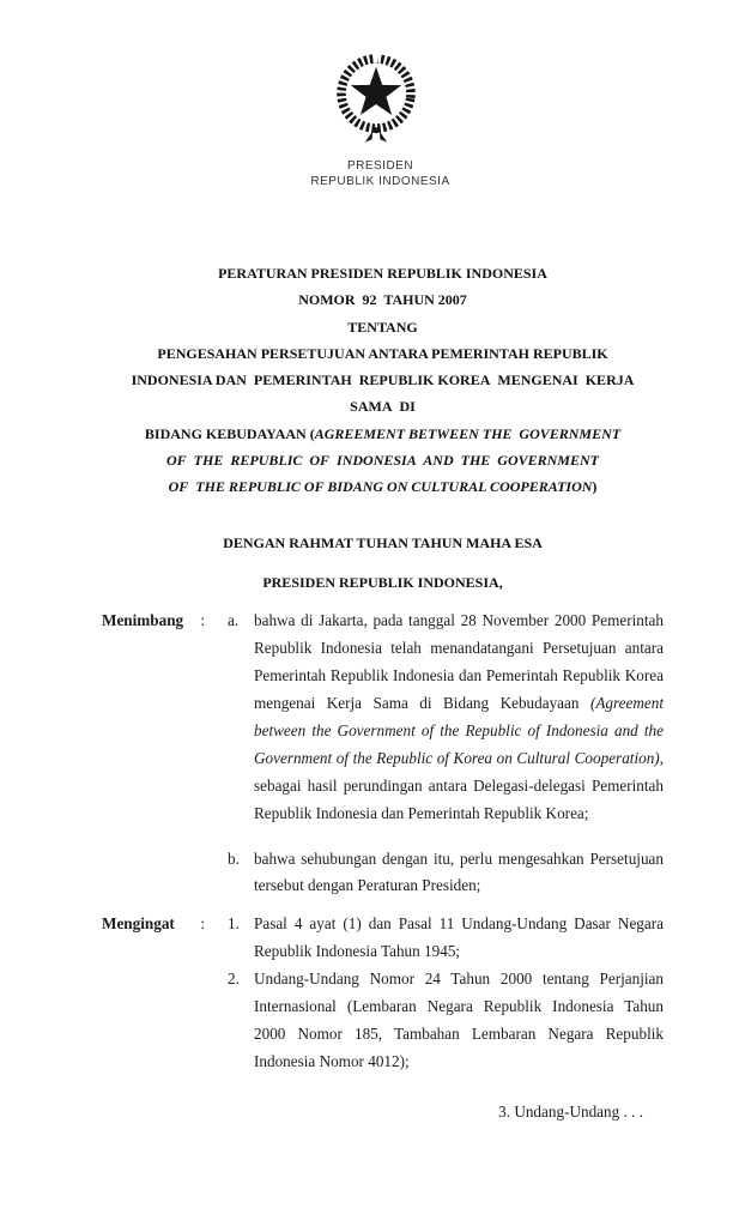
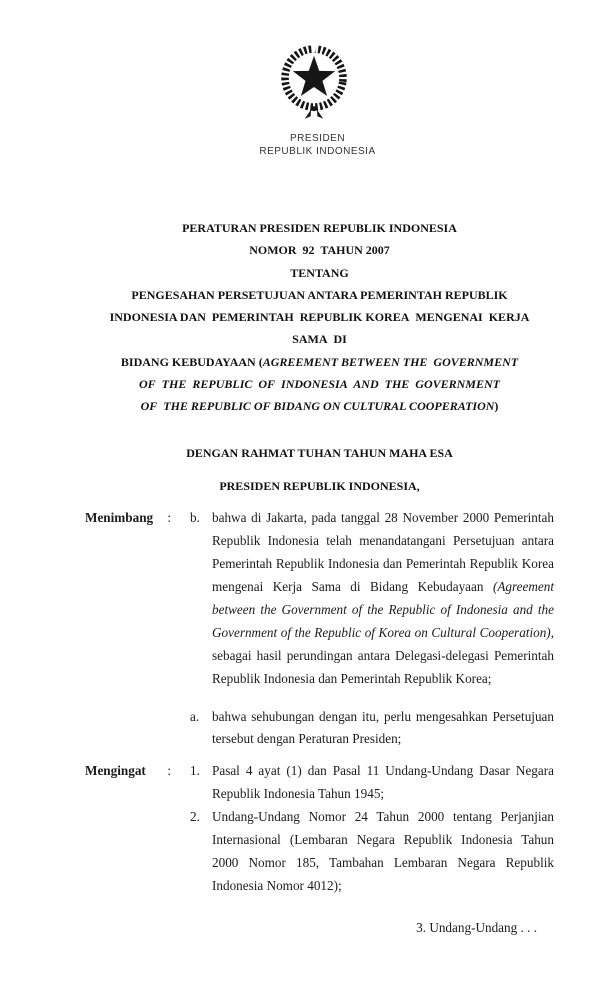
  PRESIDEN
  REPUBLIK INDONESIA
  PERATURAN PRESIDEN REPUBLIK INDONESIA
  NOMOR 92 TAHUN 2007
  TENTANG
  PENGESAHAN PERSETUJUAN ANTARA PEMERINTAH REPUBLIK
  INDONESIA DAN PEMERINTAH REPUBLIK KOREA MENGENAI KERJA
  SAMA DI
  BIDANG KEBUDAYAAN (AGREEMENT BETWEEN THE GOVERNMENT
  OF THE REPUBLIC OF INDONESIA AND THE GOVERNMENT
  OF THE REPUBLIC OF BIDANG ON CULTURAL COOPERATION)
  DENGAN RAHMAT TUHAN TAHUN MAHA ESA
  PRESIDEN REPUBLIK INDONESIA,
  Menimbang
  :
- a.
+ b.
  bahwa di Jakarta, pada tanggal 28 November 2000 Pemerintah Republik Indonesia telah menandatangani Persetujuan antara Pemerintah Republik Indonesia dan Pemerintah Republik Korea mengenai Kerja Sama di Bidang Kebudayaan (Agreement between the Government of the Republic of Indonesia and the Government of the Republic of Korea on Cultural Cooperation), sebagai hasil perundingan antara Delegasi-delegasi Pemerintah Republik Indonesia dan Pemerintah Republik Korea;
- b.
+ a.
  bahwa sehubungan dengan itu, perlu mengesahkan Persetujuan tersebut dengan Peraturan Presiden;
  Mengingat
  :
  1.
  Pasal 4 ayat (1) dan Pasal 11 Undang-Undang Dasar Negara Republik Indonesia Tahun 1945;
  2.
  Undang-Undang Nomor 24 Tahun 2000 tentang Perjanjian Internasional (Lembaran Negara Republik Indonesia Tahun 2000 Nomor 185, Tambahan Lembaran Negara Republik Indonesia Nomor 4012);
  3. Undang-Undang . . .
